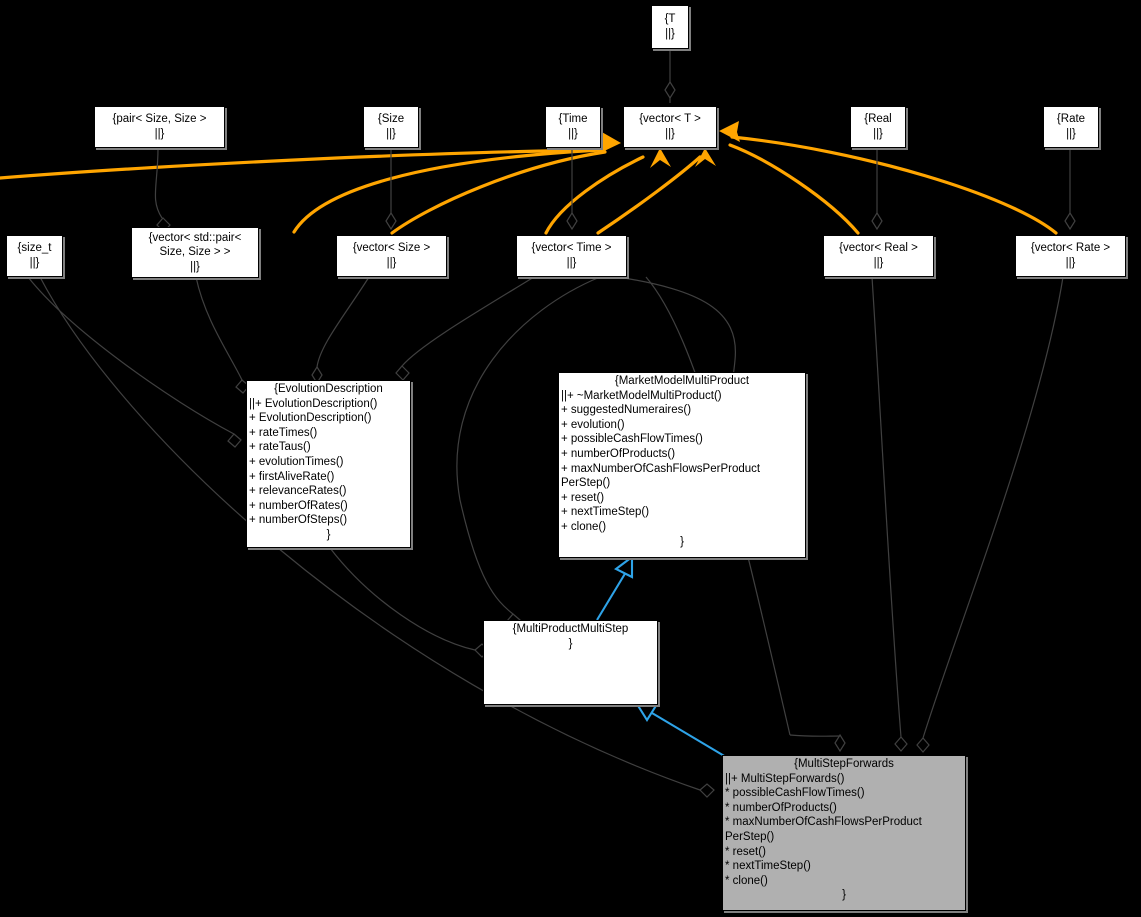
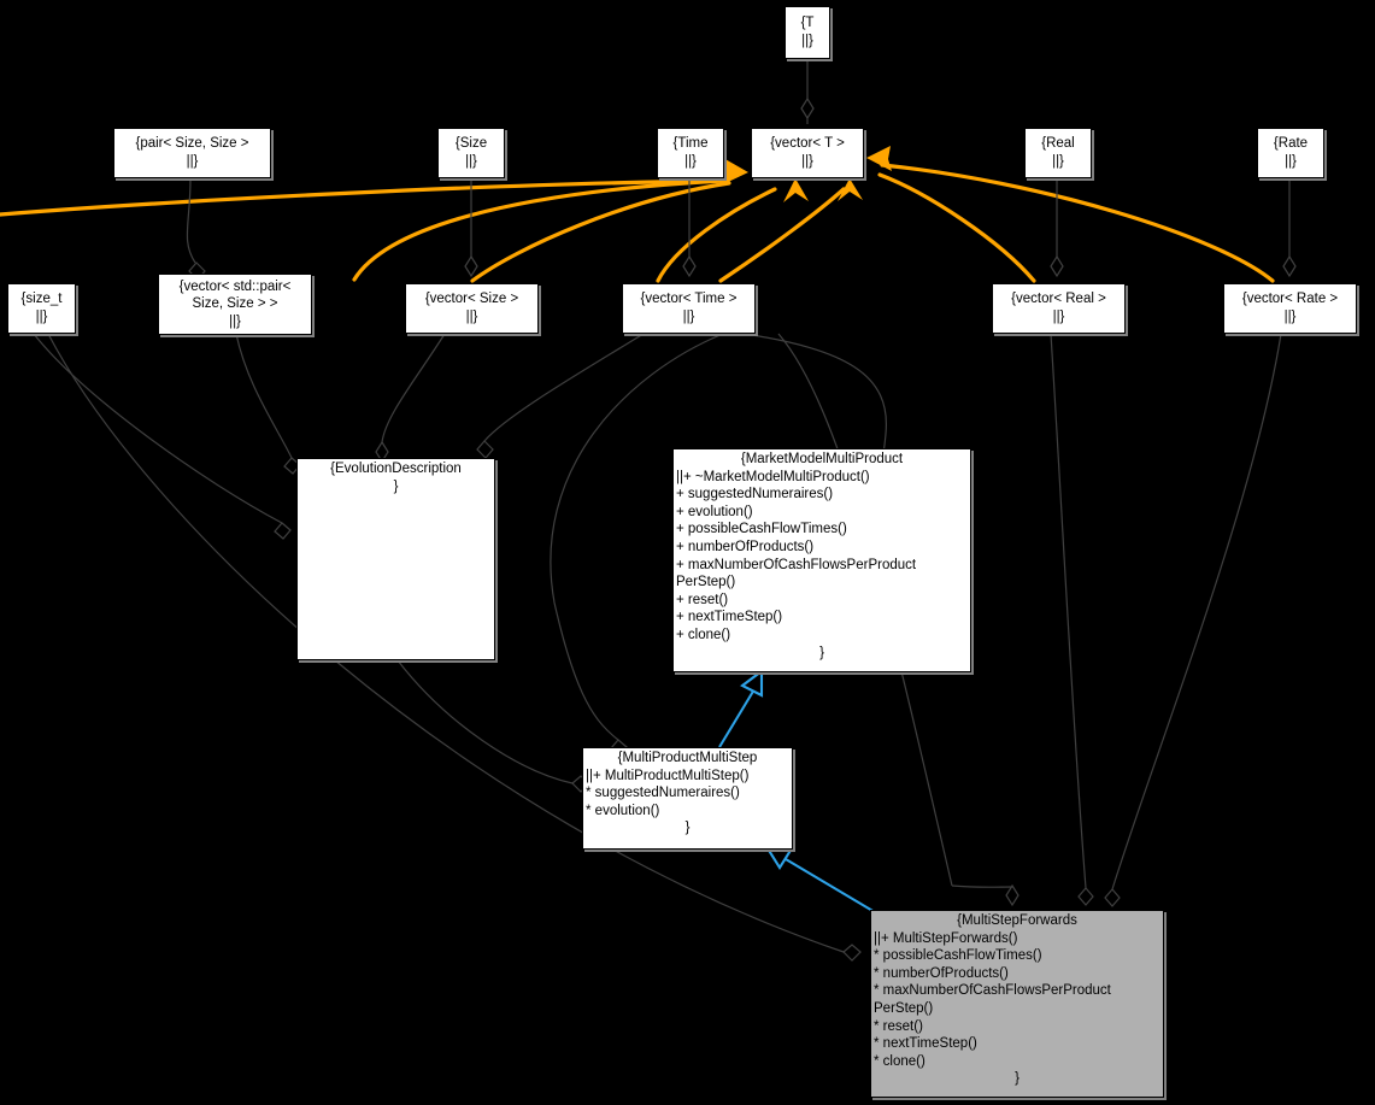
  {T
  ||}
  {pair< Size, Size >
  ||}
  {Size
  ||}
  {Time
  ||}
  {vector< T >
  ||}
  {Real
  ||}
  {Rate
  ||}
  {size_t
  ||}
  {vector< std::pair<
  Size, Size > >
  ||}
  {vector< Size >
  ||}
  {vector< Time >
  ||}
  {vector< Real >
  ||}
  {vector< Rate >
  ||}
  {EvolutionDescription
- ||+ EvolutionDescription()
- + EvolutionDescription()
- + rateTimes()
- + rateTaus()
- + evolutionTimes()
- + firstAliveRate()
- + relevanceRates()
- + numberOfRates()
- + numberOfSteps()
  }
  {MarketModelMultiProduct
  ||+ ~MarketModelMultiProduct()
  + suggestedNumeraires()
  + evolution()
  + possibleCashFlowTimes()
  + numberOfProducts()
  + maxNumberOfCashFlowsPerProduct
  PerStep()
  + reset()
  + nextTimeStep()
  + clone()
  }
  {MultiProductMultiStep
+ ||+ MultiProductMultiStep()
+ * suggestedNumeraires()
+ * evolution()
  }
  {MultiStepForwards
  ||+ MultiStepForwards()
  * possibleCashFlowTimes()
  * numberOfProducts()
  * maxNumberOfCashFlowsPerProduct
  PerStep()
  * reset()
  * nextTimeStep()
  * clone()
  }
